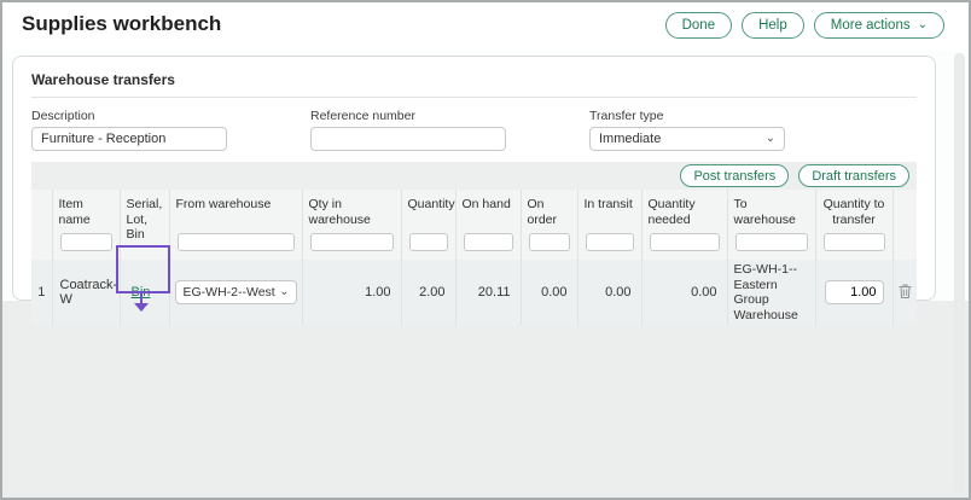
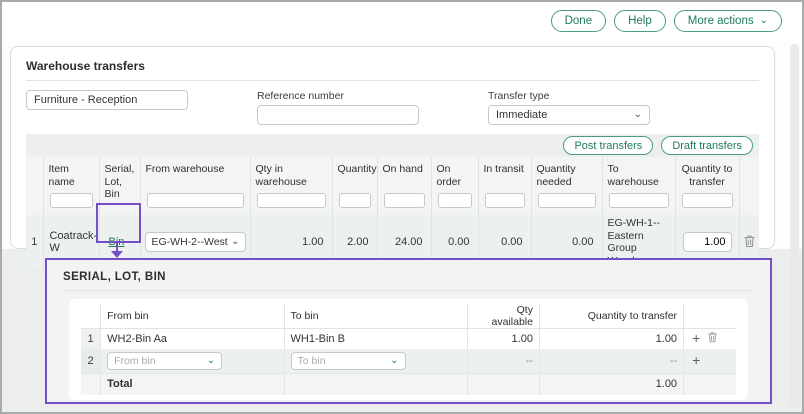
- Supplies workbench
  Done
  Help
  More actions
  ⌄
  Warehouse transfers
- Description
  Furniture - Reception
  Reference number
  Transfer type
  Immediate
  ⌄
  Post transfers
  Draft transfers
  	Item name	Serial, Lot, Bin	From warehouse	Qty in warehouse	Quantity	On hand	On order	In transit	Quantity needed	To warehouse	Quantity to transfer
- 1	Coatrack-W	Bn	EG-WH-2--West ⌄	1.00	2.00	20.11	0.00	0.00	0.00	EG-WH-1-- Eastern Group Warehouse	1.00
+ 1	Coatrack-W	Bn	EG-WH-2--West ⌄	1.00	2.00	24.00	0.00	0.00	0.00	EG-WH-1-- Eastern Group	1.00
+ SERIAL, LOT, BIN
+ 	From bin	To bin	Qty available	Quantity to transfer
+ 1	WH2-Bin Aa	WH1-Bin B	1.00	1.00	+
+ 2	From bin ⌄	To bin ⌄	--	--	+
+ 	Total			1.00
